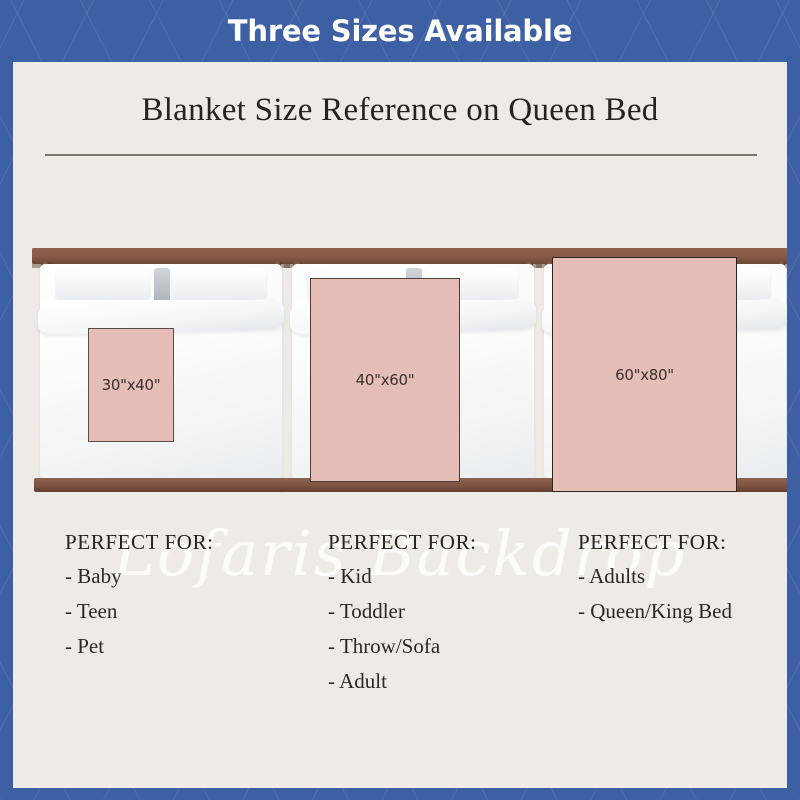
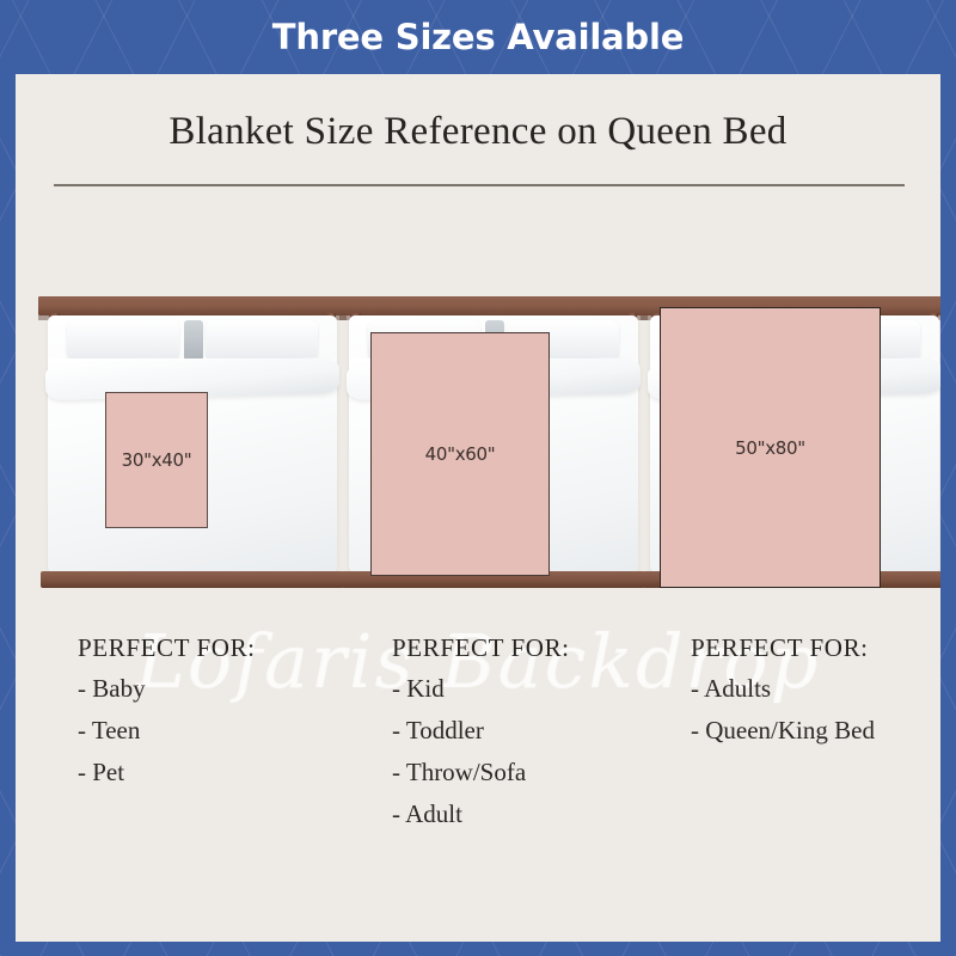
  Three Sizes Available
  Blanket Size Reference on Queen Bed
  30"x40"
  40"x60"
- 60"x80"
+ 50"x80"
  Lofaris Backdrop
  PERFECT FOR:
  - Baby
  - Teen
  - Pet
  PERFECT FOR:
  - Kid
  - Toddler
  - Throw/Sofa
  - Adult
  PERFECT FOR:
  - Adults
  - Queen/King Bed
